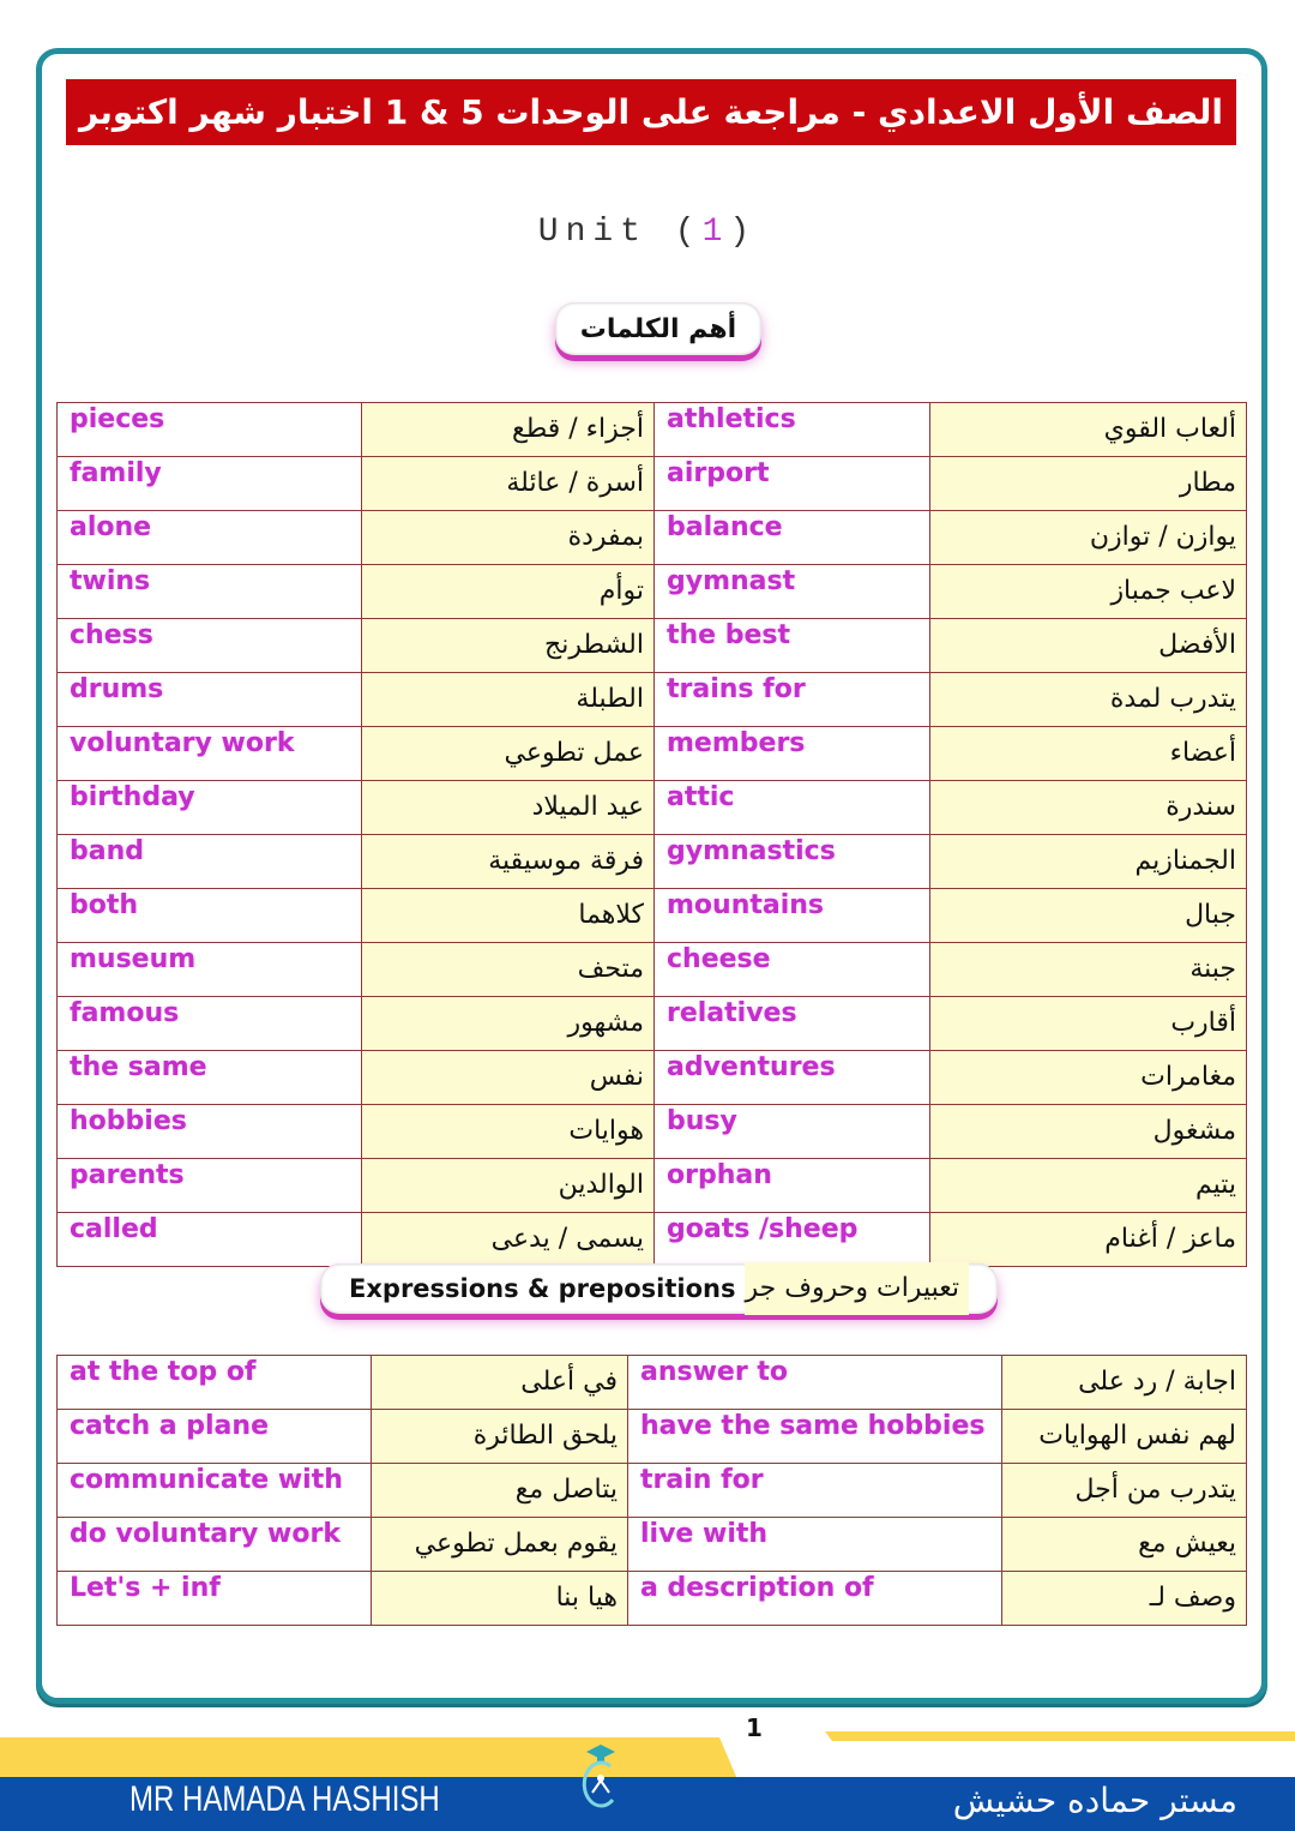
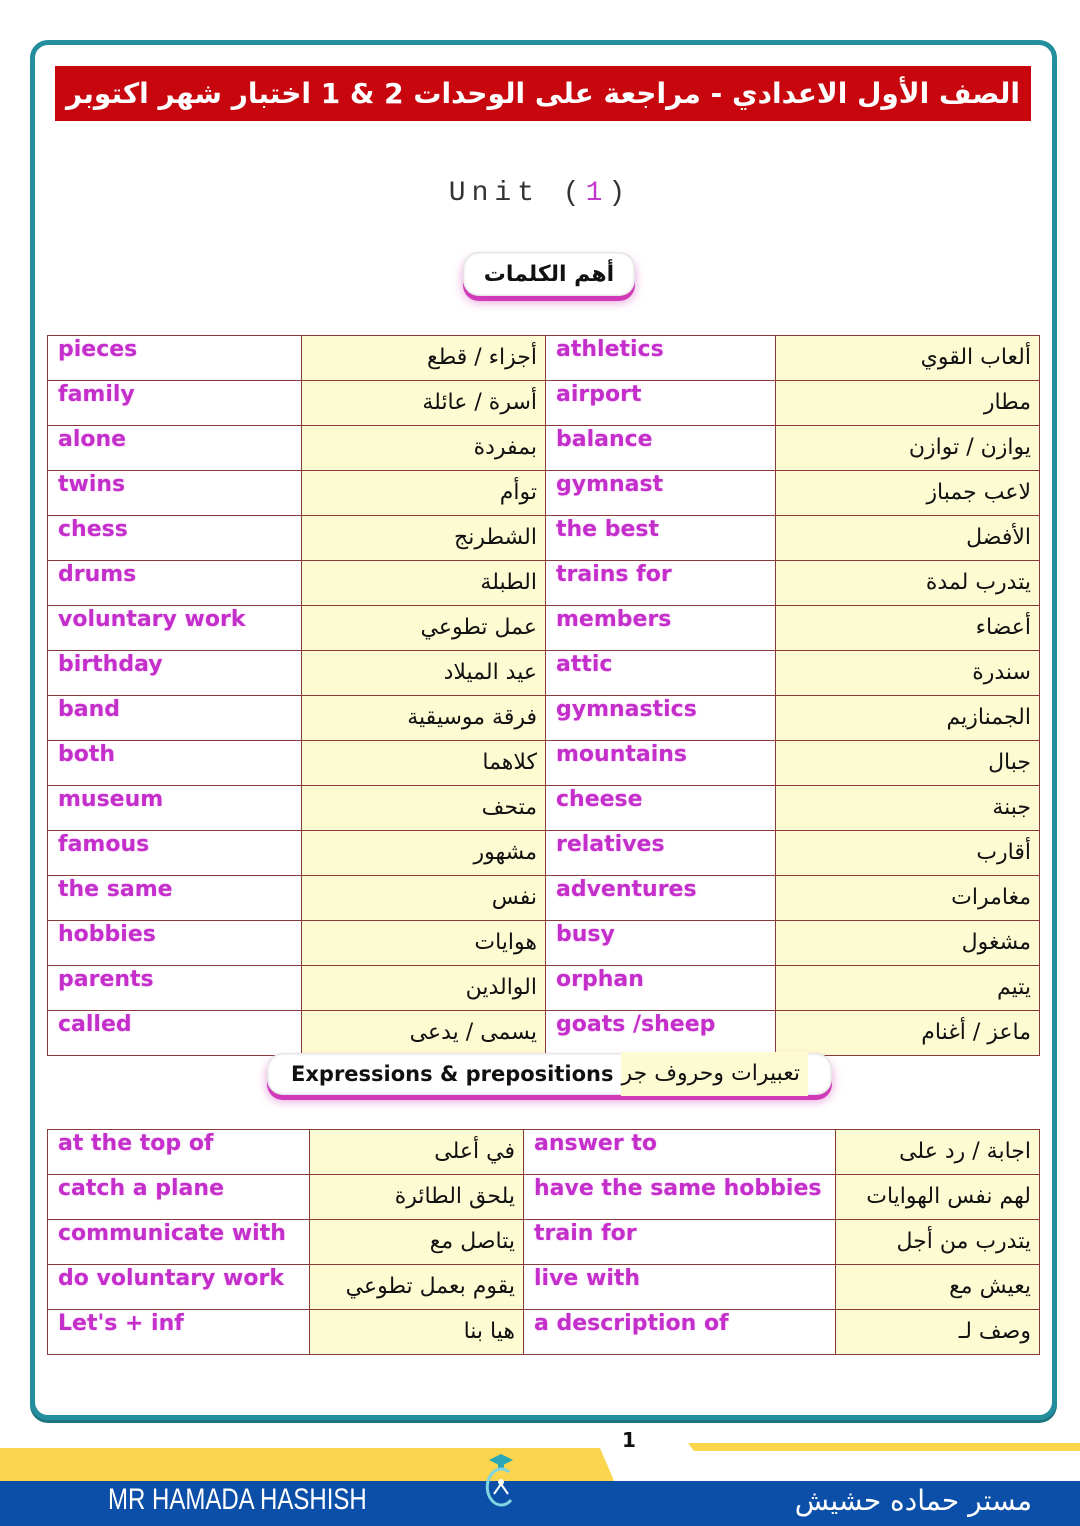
- الصف الأول الاعدادي - مراجعة على الوحدات 5 & 1 اختبار شهر اكتوبر
+ الصف الأول الاعدادي - مراجعة على الوحدات 2 & 1 اختبار شهر اكتوبر
  Unit (1)
  أهم الكلمات
  pieces	أجزاء / قطع	athletics	ألعاب القوي
  family	أسرة / عائلة	airport	مطار
  alone	بمفردة	balance	يوازن / توازن
  twins	توأم	gymnast	لاعب جمباز
  chess	الشطرنج	the best	الأفضل
  drums	الطبلة	trains for	يتدرب لمدة
  voluntary work	عمل تطوعي	members	أعضاء
  birthday	عيد الميلاد	attic	سندرة
  band	فرقة موسيقية	gymnastics	الجمنازيم
  both	كلاهما	mountains	جبال
  museum	متحف	cheese	جبنة
  famous	مشهور	relatives	أقارب
  the same	نفس	adventures	مغامرات
  hobbies	هوايات	busy	مشغول
  parents	الوالدين	orphan	يتيم
  called	يسمى / يدعى	goats /sheep	ماعز / أغنام
  تعبيرات وحروف جر
  Expressions & prepositions
  at the top of	في أعلى	answer to	اجابة / رد على
  catch a plane	يلحق الطائرة	have the same hobbies	لهم نفس الهوايات
  communicate with	يتاصل مع	train for	يتدرب من أجل
  do voluntary work	يقوم بعمل تطوعي	live with	يعيش مع
  Let's + inf	هيا بنا	a description of	وصف لـ
  1
  MR HAMADA HASHISH
  مستر حماده حشيش
